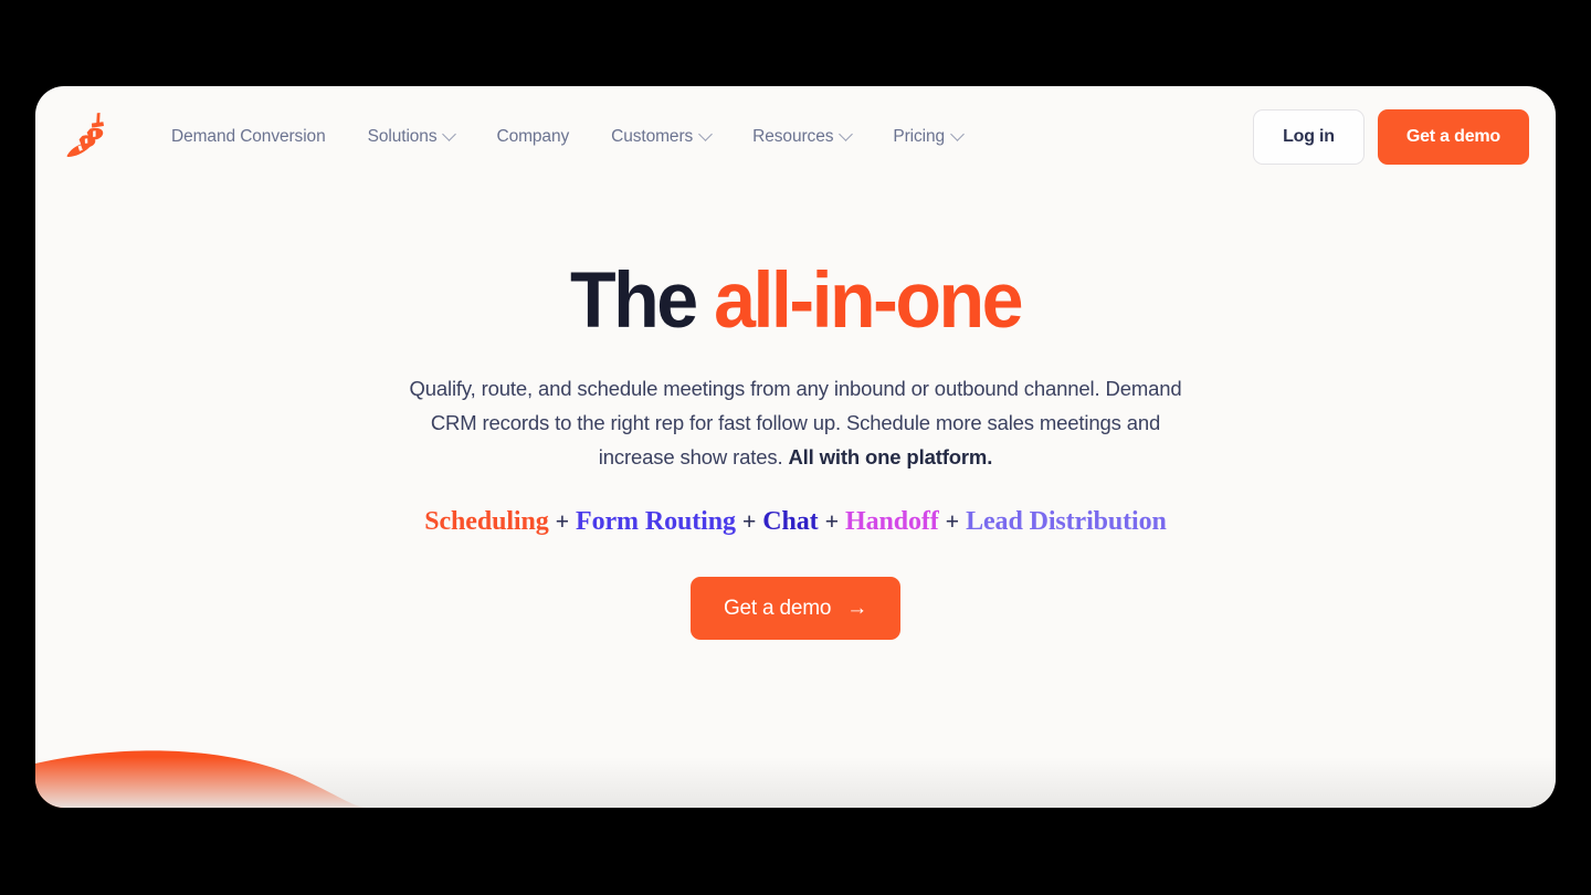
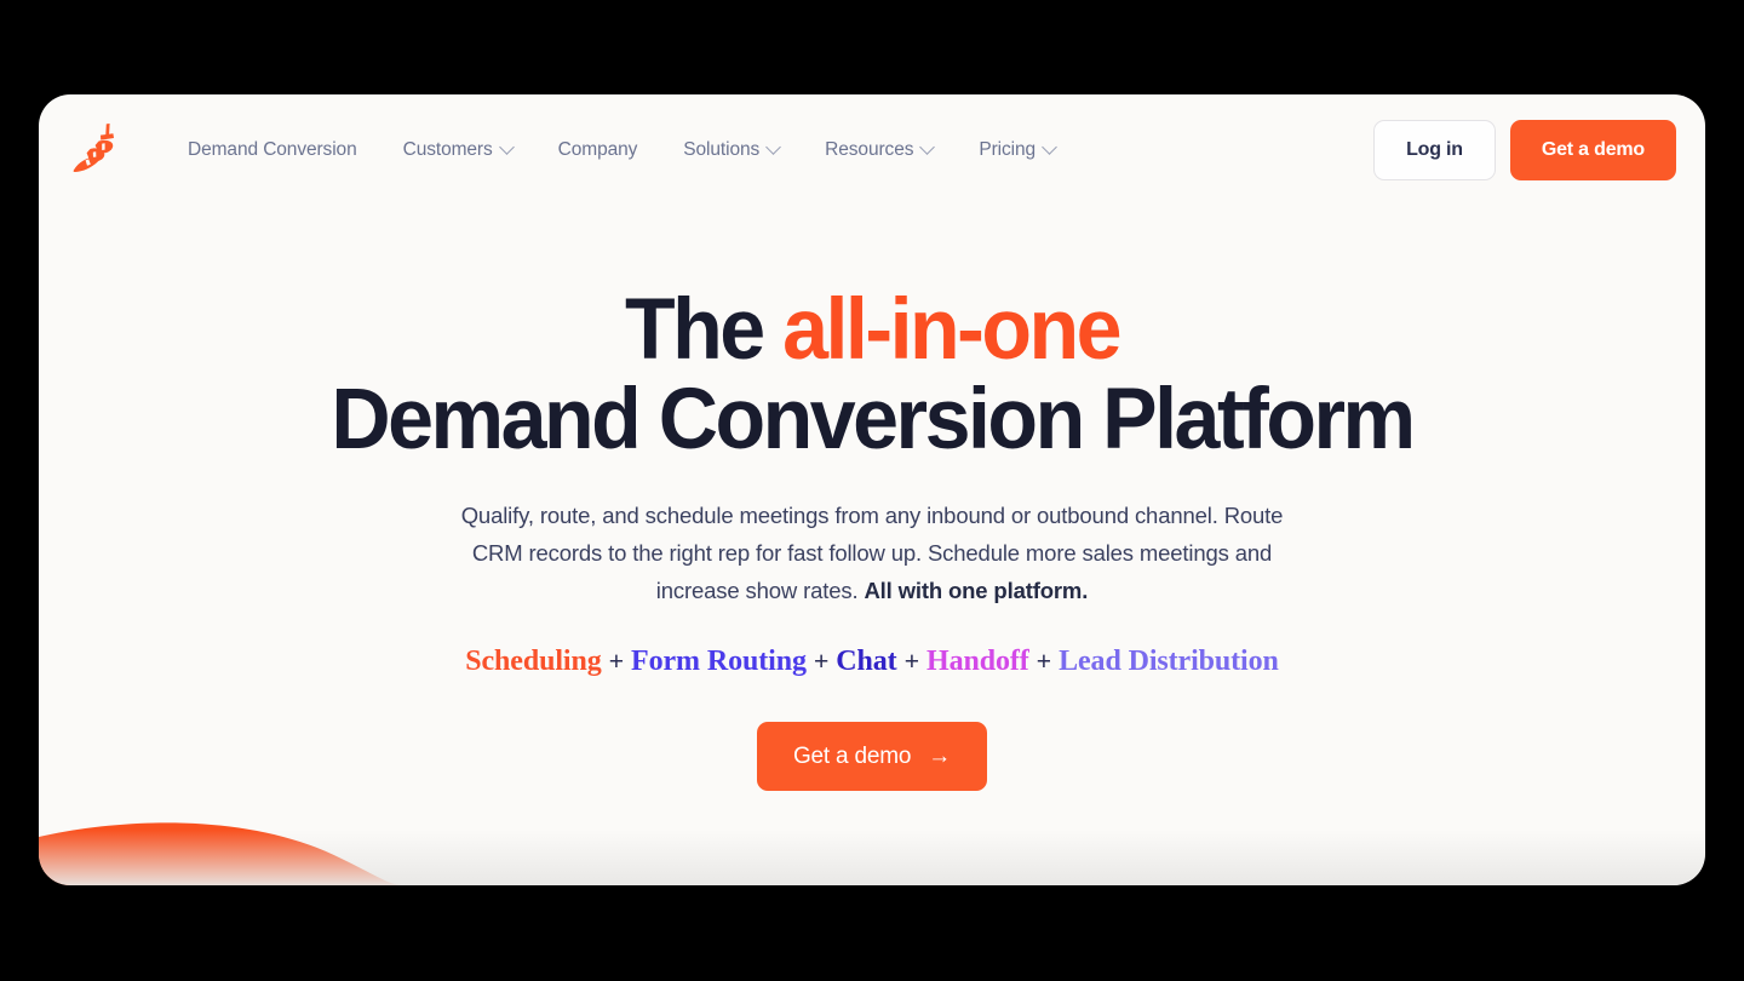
  Demand Conversion
- Solutions
+ Customers
  Company
- Customers
+ Solutions
  Resources
  Pricing
  Log in
  Get a demo
  The all-in-one
+ Demand Conversion Platform
- Qualify, route, and schedule meetings from any inbound or outbound channel. Demand CRM records to the right rep for fast follow up. Schedule more sales meetings and increase show rates. All with one platform.
+ Qualify, route, and schedule meetings from any inbound or outbound channel. Route CRM records to the right rep for fast follow up. Schedule more sales meetings and increase show rates. All with one platform.
  Scheduling + Form Routing + Chat + Handoff + Lead Distribution
  Get a demo
  →
